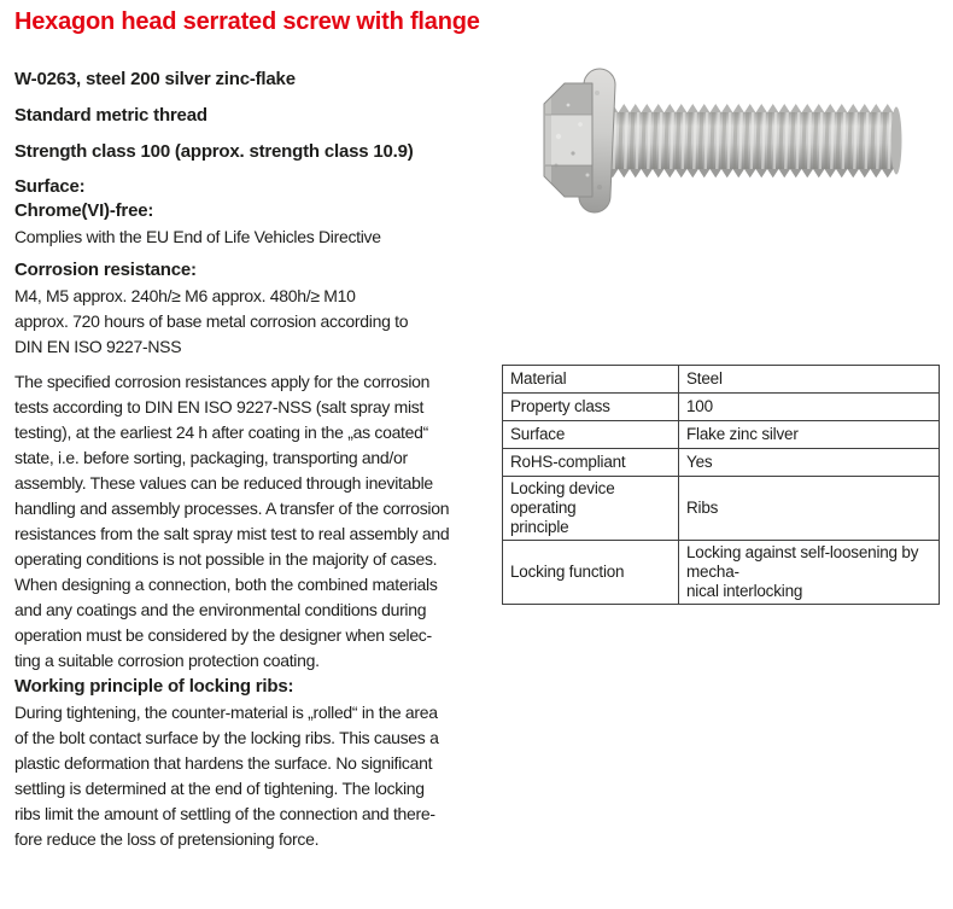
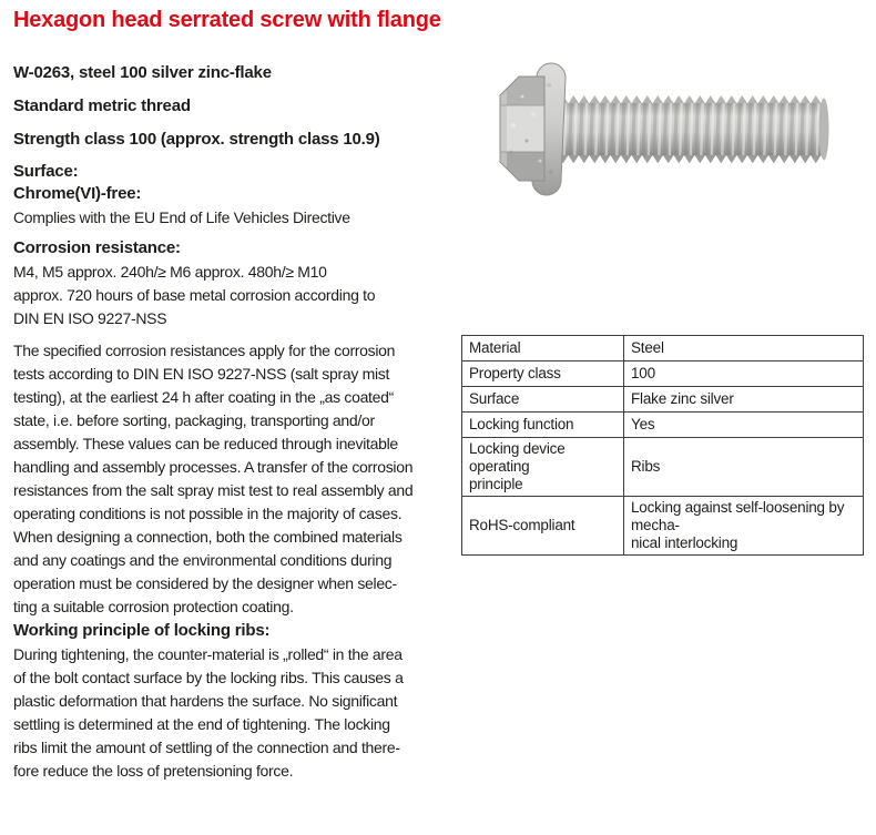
  Hexagon head serrated screw with flange
- W-0263, steel 200 silver zinc-flake
+ W-0263, steel 100 silver zinc-flake
  Standard metric thread
  Strength class 100 (approx. strength class 10.9)
  Surface:
  Chrome(VI)-free:
  Complies with the EU End of Life Vehicles Directive
  Corrosion resistance:
  M4, M5 approx. 240h/≥ M6 approx. 480h/≥ M10
  approx. 720 hours of base metal corrosion according to
  DIN EN ISO 9227-NSS
  The specified corrosion resistances apply for the corrosion
  tests according to DIN EN ISO 9227-NSS (salt spray mist
  testing), at the earliest 24 h after coating in the „as coated“
  state, i.e. before sorting, packaging, transporting and/or
  assembly. These values can be reduced through inevitable
  handling and assembly processes. A transfer of the corrosion
  resistances from the salt spray mist test to real assembly and
  operating conditions is not possible in the majority of cases.
  When designing a connection, both the combined materials
  and any coatings and the environmental conditions during
  operation must be considered by the designer when selec-
  ting a suitable corrosion protection coating.
  Working principle of locking ribs:
  During tightening, the counter-material is „rolled“ in the area
  of the bolt contact surface by the locking ribs. This causes a
  plastic deformation that hardens the surface. No significant
  settling is determined at the end of tightening. The locking
  ribs limit the amount of settling of the connection and there-
  fore reduce the loss of pretensioning force.
  Material	Steel
  Property class	100
  Surface	Flake zinc silver
- RoHS-compliant	Yes
+ Locking function	Yes
  Locking device operating principle	Ribs
- Locking function	Locking against self-loosening by mecha- nical interlocking
+ RoHS-compliant	Locking against self-loosening by mecha- nical interlocking
